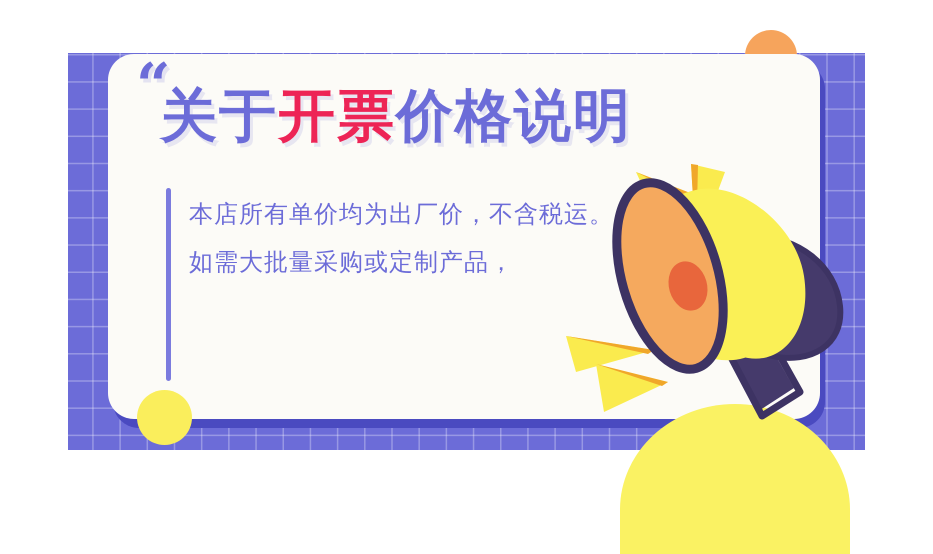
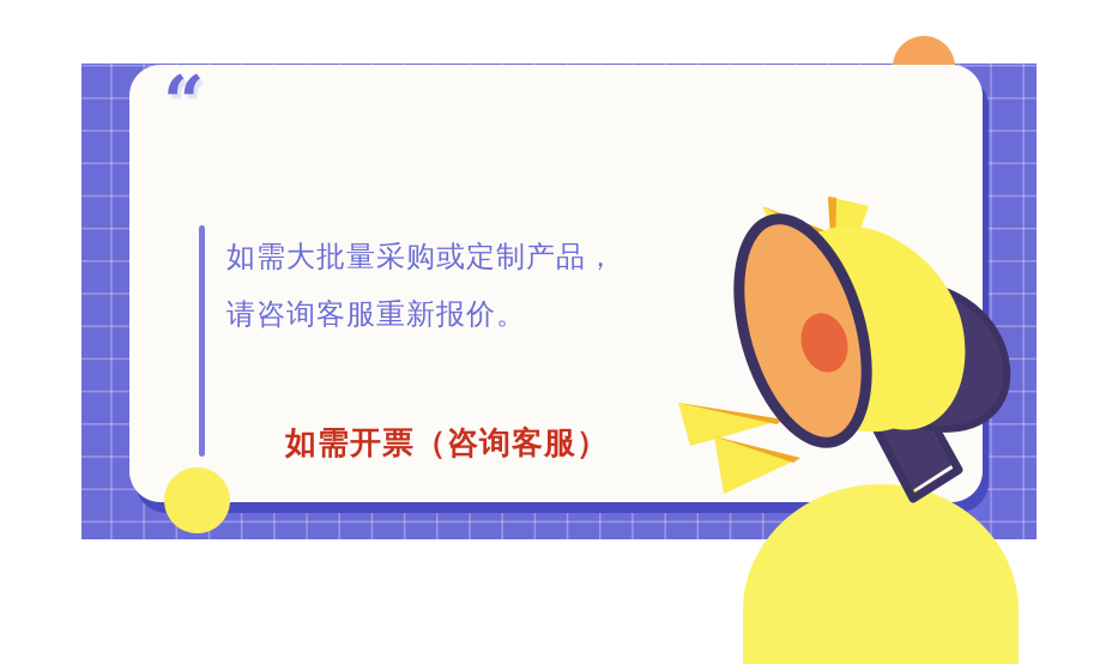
  “
- 关于开票价格说明
- 本店所有单价均为出厂价，不含税运。
  如需大批量采购或定制产品，
+ 请咨询客服重新报价。
+ 如需开票（咨询客服）
